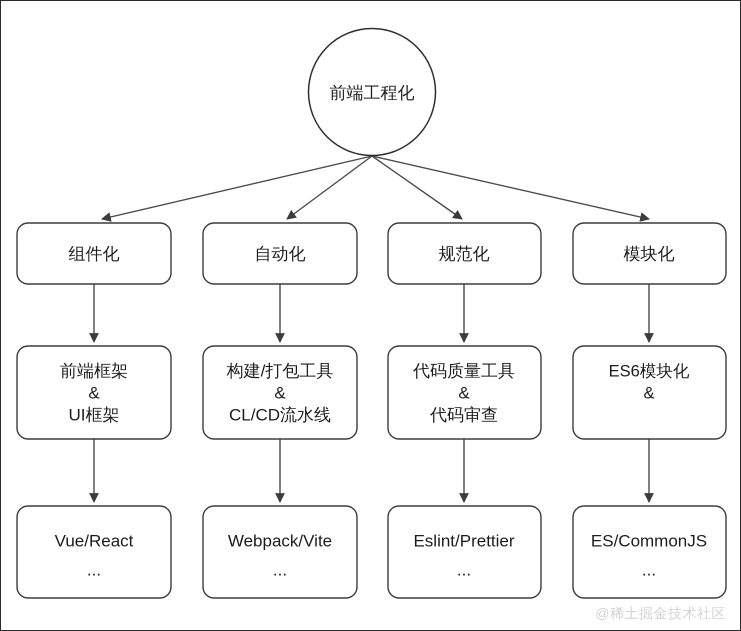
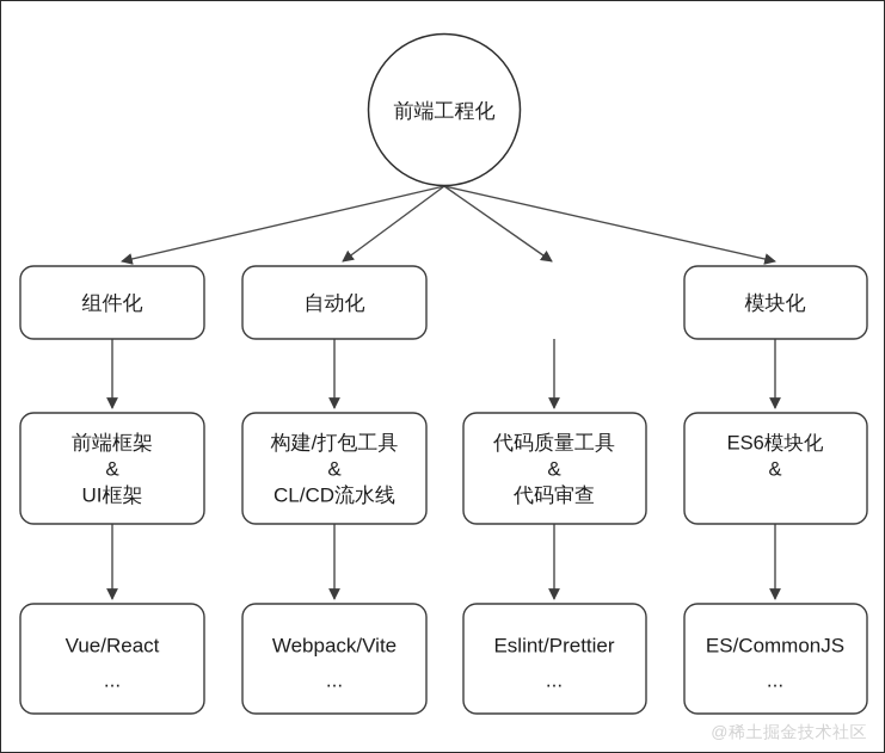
  前端工程化
  组件化
  自动化
- 规范化
  模块化
  前端框架
  &
  UI框架
  构建/打包工具
  &
  CL/CD流水线
  代码质量工具
  &
  代码审查
  ES6模块化
  &
  Vue/React
  ...
  Webpack/Vite
  ...
  Eslint/Prettier
  ...
  ES/CommonJS
  ...
  @稀土掘金技术社区
